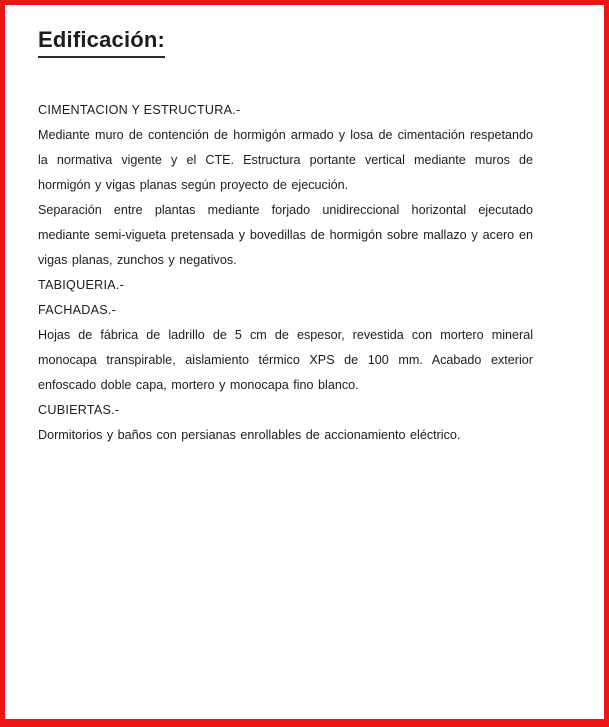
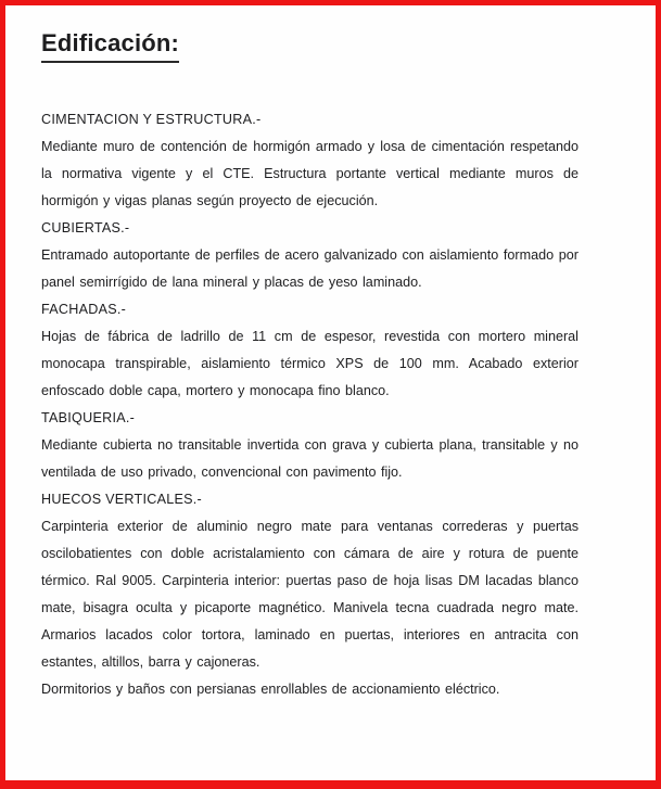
  Edificación:
  CIMENTACION Y ESTRUCTURA.-
  Mediante muro de contención de hormigón armado y losa de cimentación respetando la normativa vigente y el CTE. Estructura portante vertical mediante muros de hormigón y vigas planas según proyecto de ejecución.
- Separación entre plantas mediante forjado unidireccional horizontal ejecutado mediante semi-vigueta pretensada y bovedillas de hormigón sobre mallazo y acero en vigas planas, zunchos y negativos.
- TABIQUERIA.-
+ CUBIERTAS.-
+ Entramado autoportante de perfiles de acero galvanizado con aislamiento formado por panel semirrígido de lana mineral y placas de yeso laminado.
  FACHADAS.-
- Hojas de fábrica de ladrillo de 5 cm de espesor, revestida con mortero mineral monocapa transpirable, aislamiento térmico XPS de 100 mm. Acabado exterior enfoscado doble capa, mortero y monocapa fino blanco.
+ Hojas de fábrica de ladrillo de 11 cm de espesor, revestida con mortero mineral monocapa transpirable, aislamiento térmico XPS de 100 mm. Acabado exterior enfoscado doble capa, mortero y monocapa fino blanco.
- CUBIERTAS.-
+ TABIQUERIA.-
+ Mediante cubierta no transitable invertida con grava y cubierta plana, transitable y no ventilada de uso privado, convencional con pavimento fijo.
+ HUECOS VERTICALES.-
+ Carpinteria exterior de aluminio negro mate para ventanas correderas y puertas oscilobatientes con doble acristalamiento con cámara de aire y rotura de puente térmico. Ral 9005. Carpinteria interior: puertas paso de hoja lisas DM lacadas blanco mate, bisagra oculta y picaporte magnético. Manivela tecna cuadrada negro mate. Armarios lacados color tortora, laminado en puertas, interiores en antracita con estantes, altillos, barra y cajoneras.
  Dormitorios y baños con persianas enrollables de accionamiento eléctrico.
